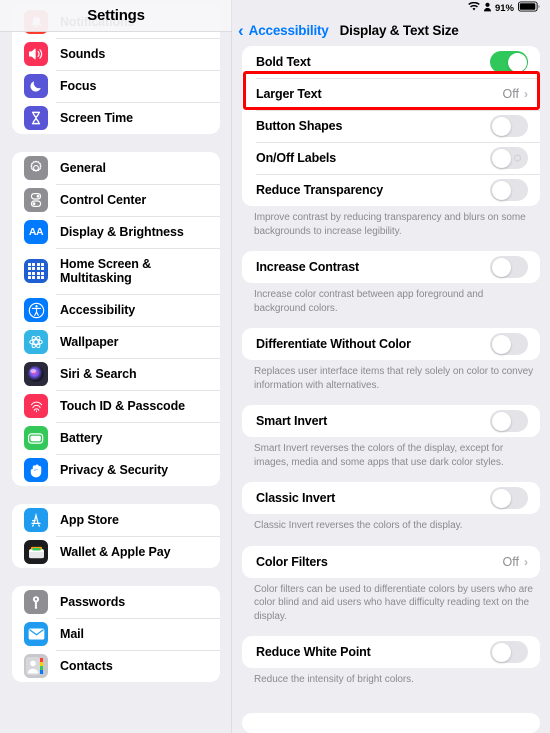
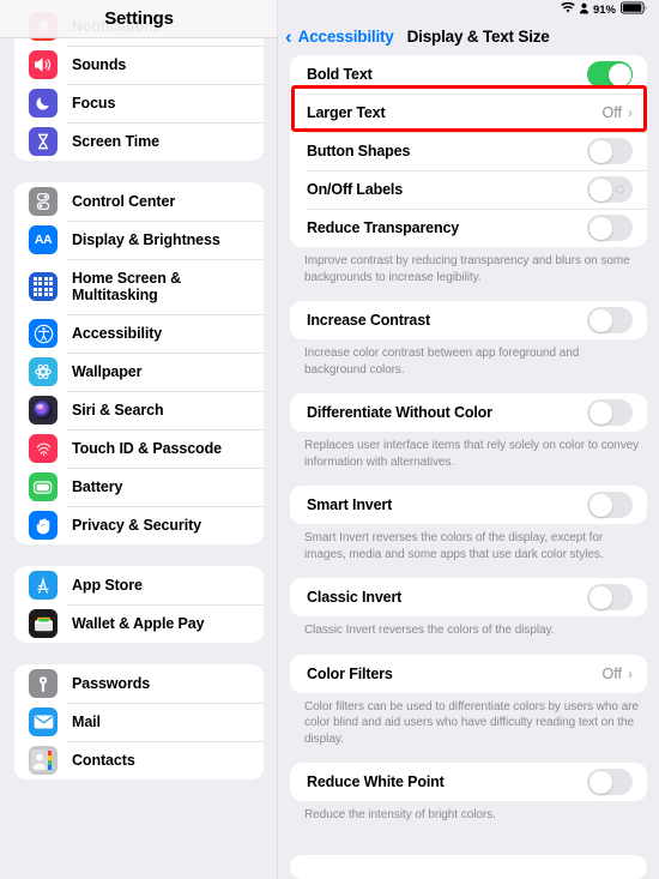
  Sounds
  Focus
  Screen Time
- General
  Control Center
  AA
  Display & Brightness
  Home Screen & Multitasking
  Accessibility
  Wallpaper
  Siri & Search
  Touch ID & Passcode
  Battery
  Privacy & Security
  App Store
  Wallet & Apple Pay
  Passwords
  Mail
  Contacts
  Settings
  91%
  ‹
  Accessibility
  Display & Text Size
  Bold Text
  Larger Text
  Off
  ›
  Button Shapes
  On/Off Labels
  Reduce Transparency
  Improve contrast by reducing transparency and blurs on some backgrounds to increase legibility.
  Increase Contrast
  Increase color contrast between app foreground and background colors.
  Differentiate Without Color
  Replaces user interface items that rely solely on color to convey information with alternatives.
  Smart Invert
  Smart Invert reverses the colors of the display, except for images, media and some apps that use dark color styles.
  Classic Invert
  Classic Invert reverses the colors of the display.
  Color Filters
  Off
  ›
  Color filters can be used to differentiate colors by users who are color blind and aid users who have difficulty reading text on the display.
  Reduce White Point
  Reduce the intensity of bright colors.
